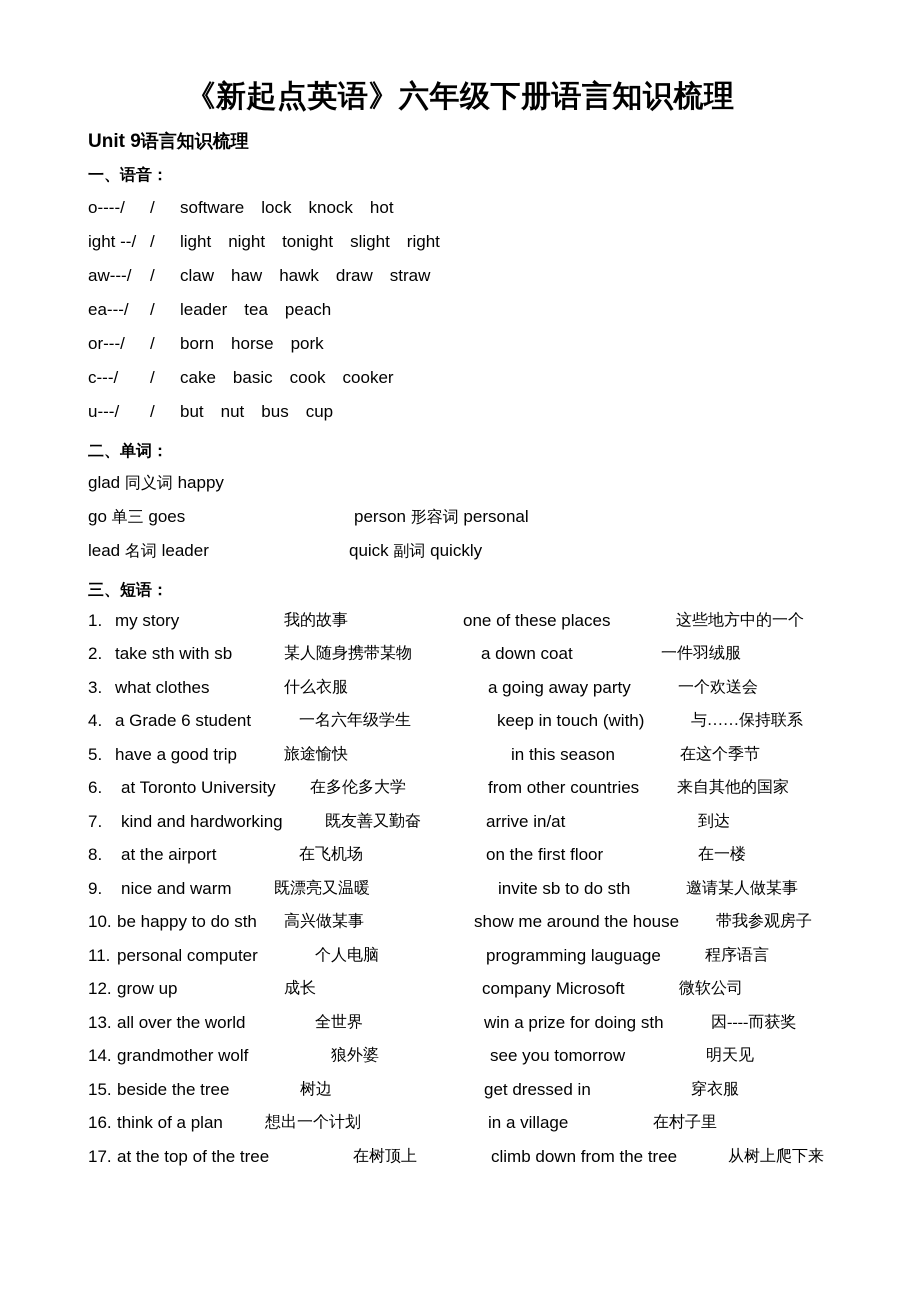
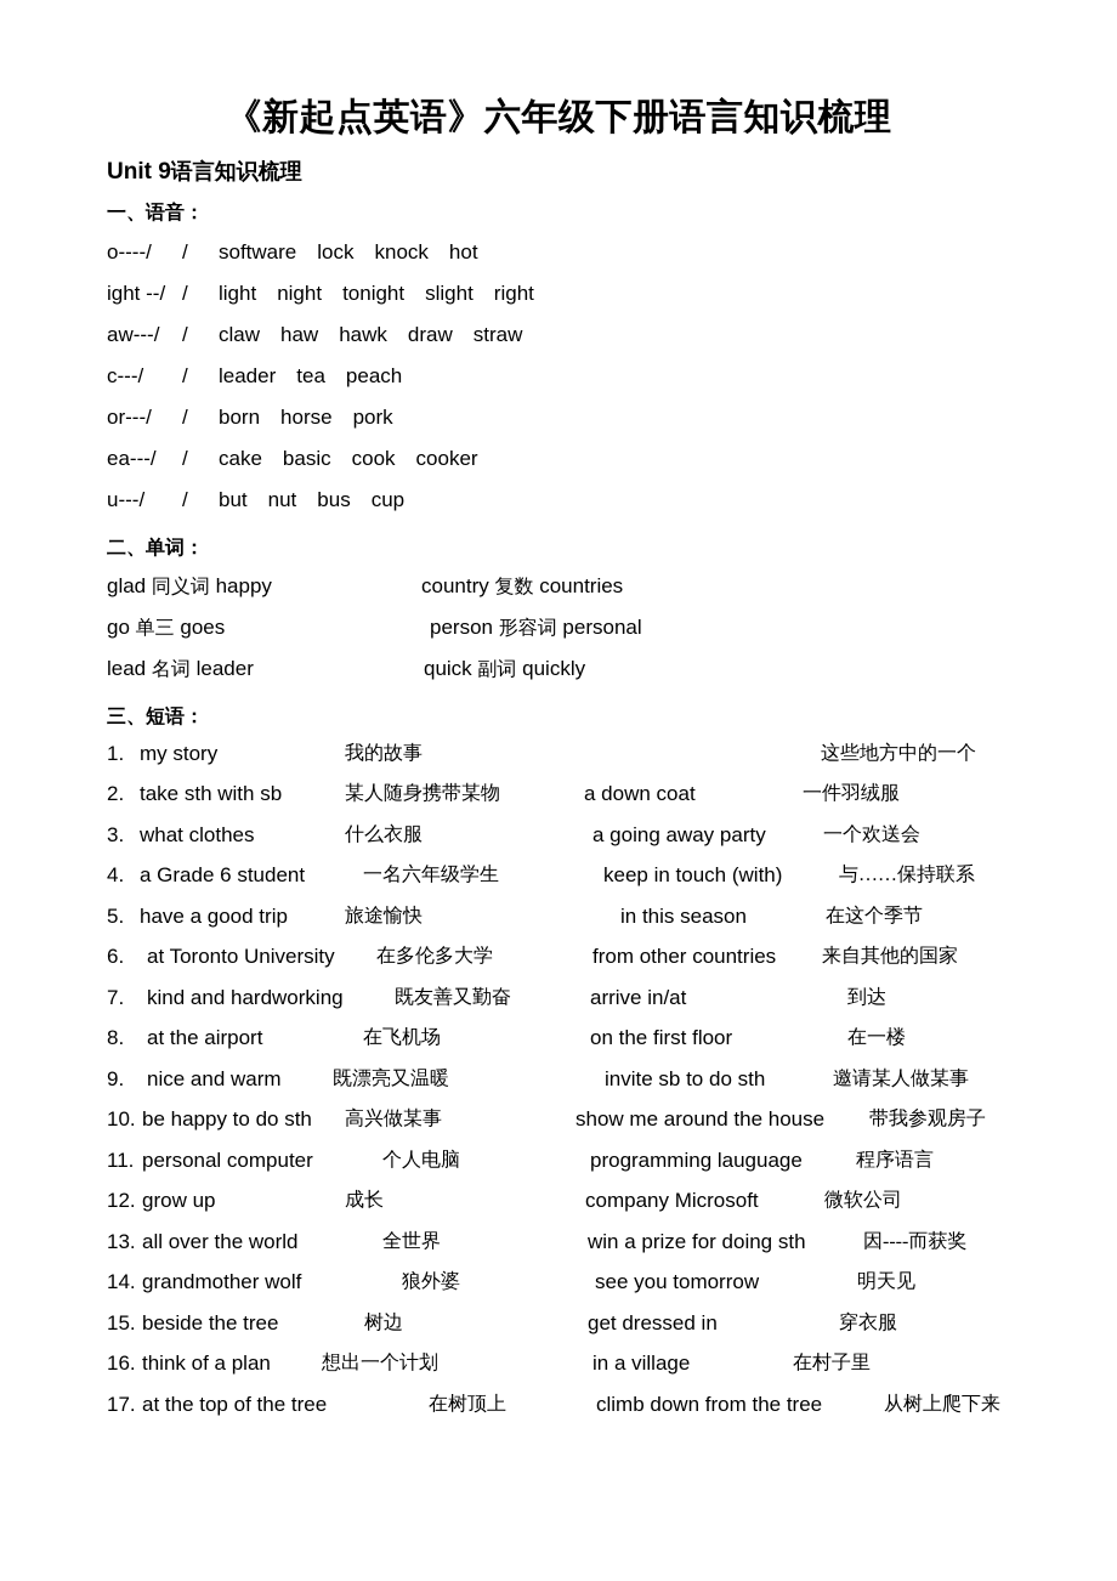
  《新起点英语》六年级下册语言知识梳理
  Unit 9语言知识梳理
  一、语音：
  o----/
  /
  software lock knock hot
  ight --/
  /
  light night tonight slight right
  aw---/
  /
  claw haw hawk draw straw
- ea---/
+ c---/
  /
  leader tea peach
  or---/
  /
  born horse pork
- c---/
+ ea---/
  /
  cake basic cook cooker
  u---/
  /
  but nut bus cup
  二、单词：
  glad 同义词 happy
+ country 复数 countries
  go 单三 goes
  person 形容词 personal
  lead 名词 leader
  quick 副词 quickly
  三、短语：
  1.
  my story
  我的故事
- one of these places
  这些地方中的一个
  2.
  take sth with sb
  某人随身携带某物
  a down coat
  一件羽绒服
  3.
  what clothes
  什么衣服
  a going away party
  一个欢送会
  4.
  a Grade 6 student
  一名六年级学生
  keep in touch (with)
  与……保持联系
  5.
  have a good trip
  旅途愉快
  in this season
  在这个季节
  6.
  at Toronto University
  在多伦多大学
  from other countries
  来自其他的国家
  7.
  kind and hardworking
  既友善又勤奋
  arrive in/at
  到达
  8.
  at the airport
  在飞机场
  on the first floor
  在一楼
  9.
  nice and warm
  既漂亮又温暖
  invite sb to do sth
  邀请某人做某事
  10.
  be happy to do sth
  高兴做某事
  show me around the house
  带我参观房子
  11.
  personal computer
  个人电脑
  programming lauguage
  程序语言
  12.
  grow up
  成长
  company Microsoft
  微软公司
  13.
  all over the world
  全世界
  win a prize for doing sth
  因----而获奖
  14.
  grandmother wolf
  狼外婆
  see you tomorrow
  明天见
  15.
  beside the tree
  树边
  get dressed in
  穿衣服
  16.
  think of a plan
  想出一个计划
  in a village
  在村子里
  17.
  at the top of the tree
  在树顶上
  climb down from the tree
  从树上爬下来
